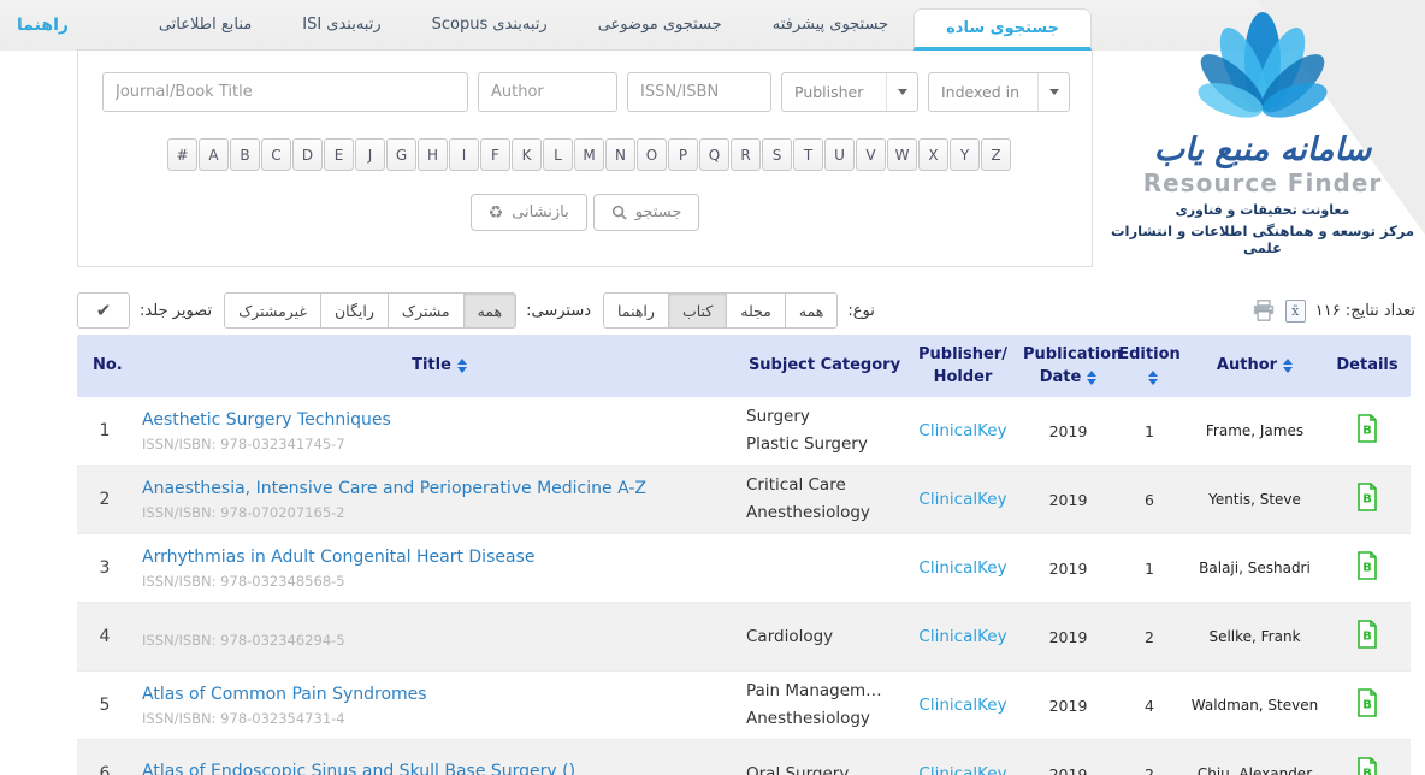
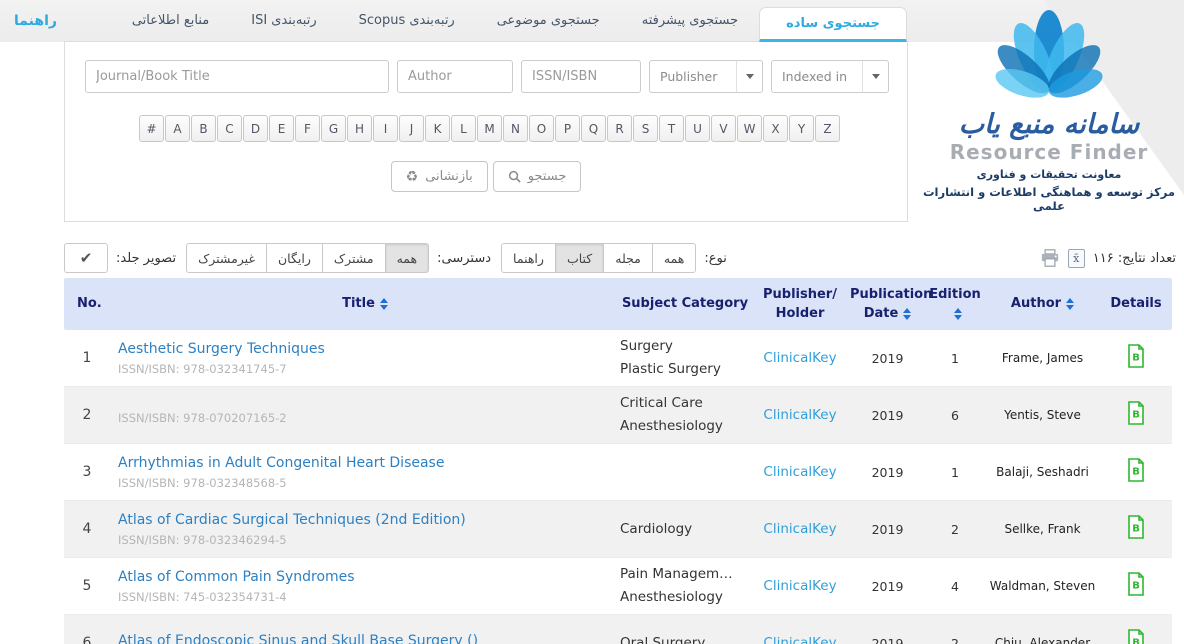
  راهنما
  جستجوی ساده
  جستجوی پیشرفته
  جستجوی موضوعی
  رتبه‌بندی Scopus
  رتبه‌بندی ISI
  منابع اطلاعاتی
  Journal/Book Title
  Author
  ISSN/ISBN
  Publisher
  Indexed in
  #
  A
  B
  C
  D
  E
- J
+ F
  G
  H
  I
- F
+ J
  K
  L
  M
  N
  O
  P
  Q
  R
  S
  T
  U
  V
  W
  X
  Y
  Z
  جستجو
  بازنشانی
  ♻
  سامانه منبع یاب
  Resource Finder
  معاونت تحقیقات و فناوری
  مرکز توسعه و هماهنگی اطلاعات و انتشارات علمی
  تعداد نتایج: ۱۱۶
  x̄
  نوع:
  همه
  مجله
  کتاب
  راهنما
  دسترسی:
  همه
  مشترک
  رایگان
  غیرمشترک
  تصویر جلد:
  ✔
  No.
  Title
  Subject Category
  Publisher/
  Holder
  Publicatio
  Date
  Edition
  Author
  Details
  1
  Aesthetic Surgery Techniques
  ISSN/ISBN: 978-032341745-7
  Surgery
  Plastic Surgery
  ClinicalKey
  2019
  1
  Frame, James
  B
  2
- Anaesthesia, Intensive Care and Perioperative Medicine A-Z
  ISSN/ISBN: 978-070207165-2
  Critical Care
  Anesthesiology
  ClinicalKey
  2019
  6
  Yentis, Steve
  B
  3
  Arrhythmias in Adult Congenital Heart Disease
  ISSN/ISBN: 978-032348568-5
  ClinicalKey
  2019
  1
  Balaji, Seshadri
  B
  4
+ Atlas of Cardiac Surgical Techniques (2nd Edition)
  ISSN/ISBN: 978-032346294-5
  Cardiology
  ClinicalKey
  2019
  2
  Sellke, Frank
  B
  5
  Atlas of Common Pain Syndromes
- ISSN/ISBN: 978-032354731-4
+ ISSN/ISBN: 745-032354731-4
  Pain Managem…
  Anesthesiology
  ClinicalKey
  2019
  4
  Waldman, Steven
  B
  6
  Atlas of Endoscopic Sinus and Skull Base Surgery ()
  Oral Surgery
  ClinicalKey
  2019
  2
  Chiu, Alexander
  B
